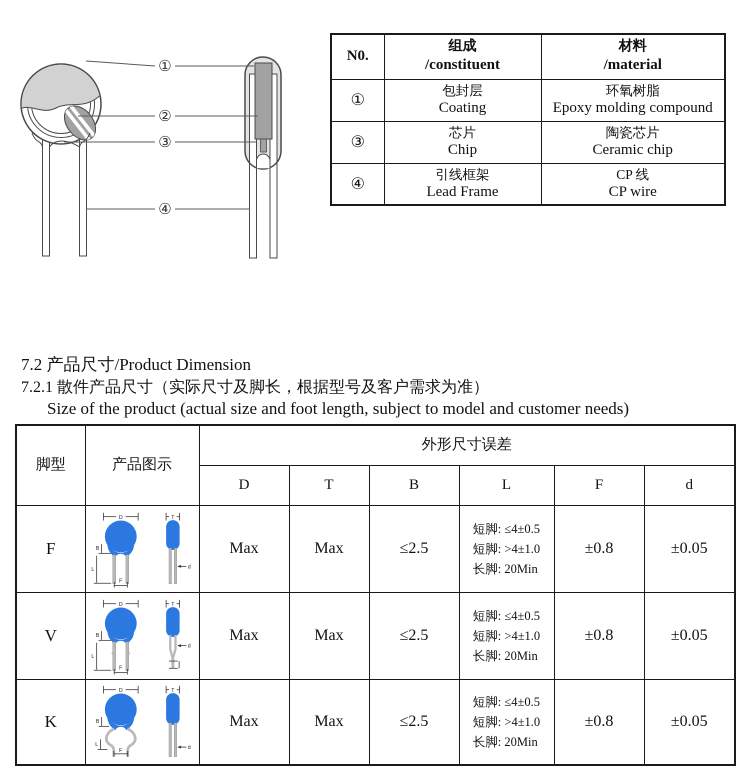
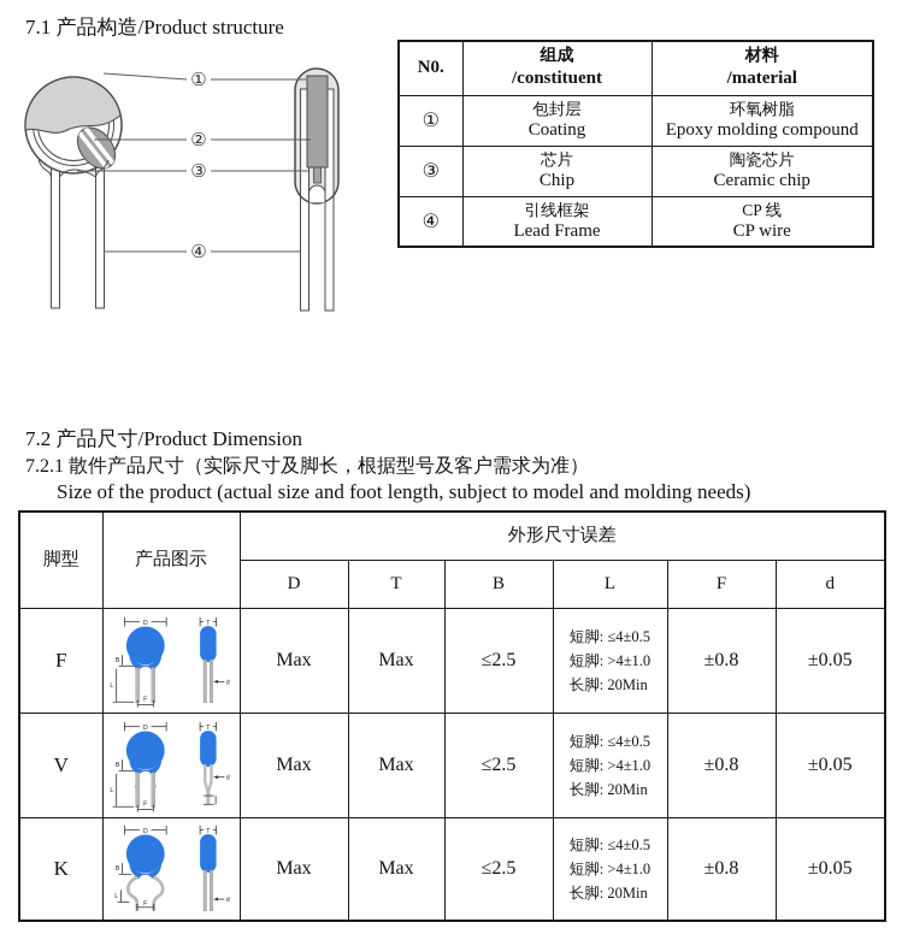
+ 7.1 产品构造/Product structure
  ①
  ②
  ③
  ④
  N0.	组成 /constituent	材料 /material
  ①	包封层 Coating	环氧树脂 Epoxy molding compound
  ③	芯片 Chip	陶瓷芯片 Ceramic chip
  ④	引线框架 Lead Frame	CP 线 CP wire
  7.2 产品尺寸/Product Dimension
  7.2.1 散件产品尺寸（实际尺寸及脚长，根据型号及客户需求为准）
- Size of the product (actual size and foot length, subject to model and customer needs)
+ Size of the product (actual size and foot length, subject to model and molding needs)
  脚型	产品图示	外形尺寸误差
  D	T	B	L	F	d
  F		Max	Max	≤2.5	短脚: ≤4±0.5 短脚: >4±1.0 长脚: 20Min	±0.8	±0.05
  V		Max	Max	≤2.5	短脚: ≤4±0.5 短脚: >4±1.0 长脚: 20Min	±0.8	±0.05
  K		Max	Max	≤2.5	短脚: ≤4±0.5 短脚: >4±1.0 长脚: 20Min	±0.8	±0.05
